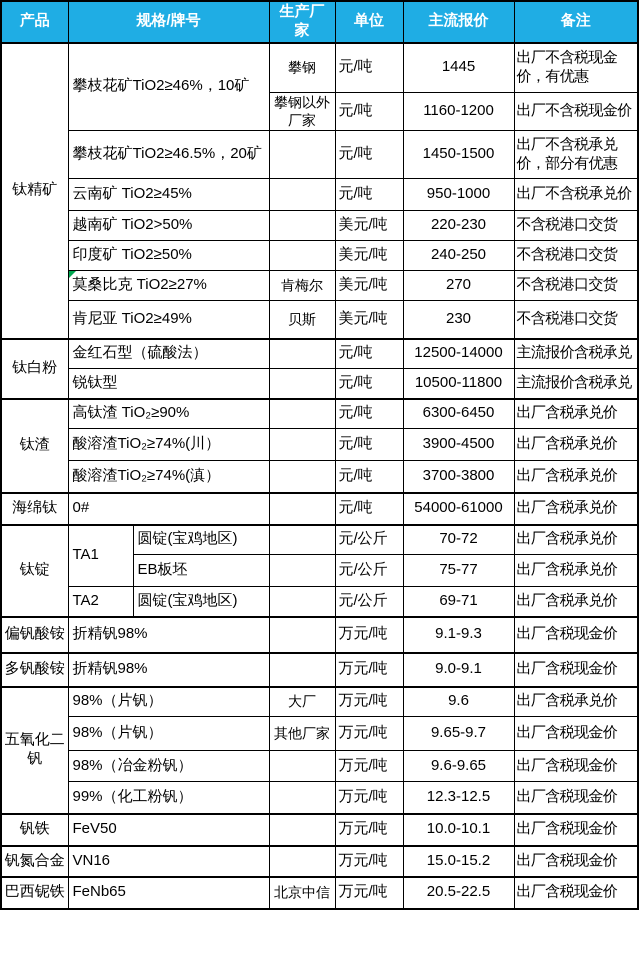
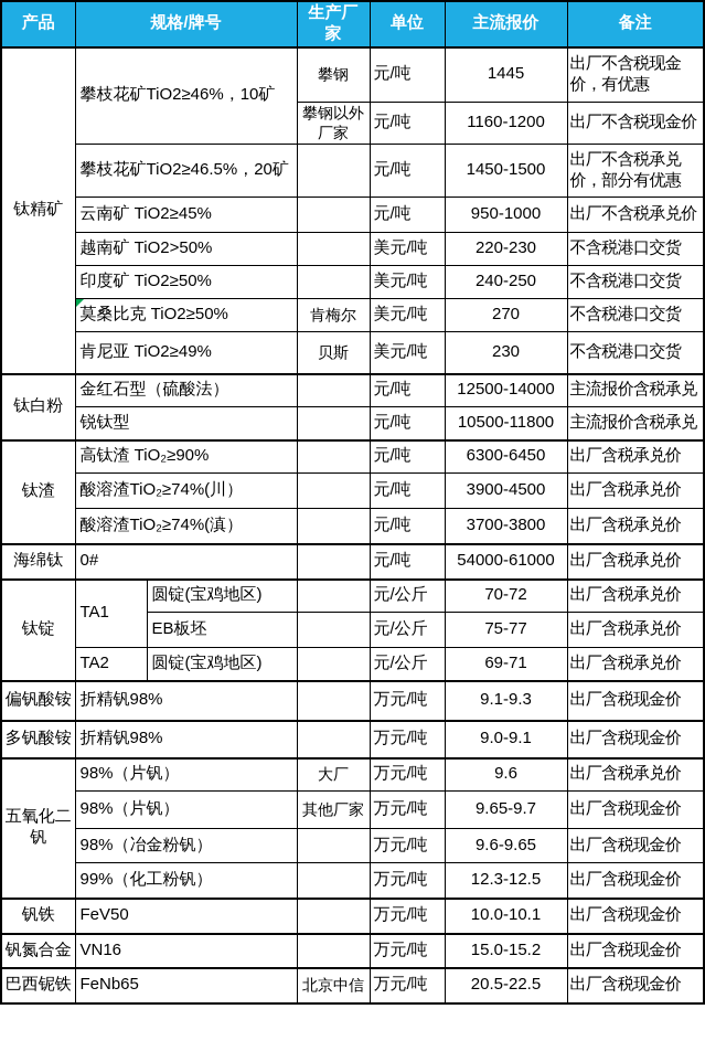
  产品	规格/牌号	生产厂家	单位	主流报价	备注
  钛精矿	攀枝花矿TiO2≥46%，10矿	攀钢	元/吨	1445	出厂不含税现金价，有优惠
  攀钢以外厂家	元/吨	1160-1200	出厂不含税现金价
  攀枝花矿TiO2≥46.5%，20矿		元/吨	1450-1500	出厂不含税承兑价，部分有优惠
  云南矿 TiO2≥45%		元/吨	950-1000	出厂不含税承兑价
  越南矿 TiO2>50%		美元/吨	220-230	不含税港口交货
  印度矿 TiO2≥50%		美元/吨	240-250	不含税港口交货
- 莫桑比克 TiO2≥27%	肯梅尔	美元/吨	270	不含税港口交货
+ 莫桑比克 TiO2≥50%	肯梅尔	美元/吨	270	不含税港口交货
  肯尼亚 TiO2≥49%	贝斯	美元/吨	230	不含税港口交货
  钛白粉	金红石型（硫酸法）		元/吨	12500-14000	主流报价含税承兑
  锐钛型		元/吨	10500-11800	主流报价含税承兑
  钛渣	高钛渣 TiO₂≥90%		元/吨	6300-6450	出厂含税承兑价
  酸溶渣TiO₂≥74%(川）		元/吨	3900-4500	出厂含税承兑价
  酸溶渣TiO₂≥74%(滇）		元/吨	3700-3800	出厂含税承兑价
  海绵钛	0#		元/吨	54000-61000	出厂含税承兑价
  钛锭	TA1	圆锭(宝鸡地区)		元/公斤	70-72	出厂含税承兑价
  EB板坯		元/公斤	75-77	出厂含税承兑价
  TA2	圆锭(宝鸡地区)		元/公斤	69-71	出厂含税承兑价
  偏钒酸铵	折精钒98%		万元/吨	9.1-9.3	出厂含税现金价
  多钒酸铵	折精钒98%		万元/吨	9.0-9.1	出厂含税现金价
  五氧化二钒	98%（片钒）	大厂	万元/吨	9.6	出厂含税承兑价
  98%（片钒）	其他厂家	万元/吨	9.65-9.7	出厂含税现金价
  98%（冶金粉钒）		万元/吨	9.6-9.65	出厂含税现金价
  99%（化工粉钒）		万元/吨	12.3-12.5	出厂含税现金价
  钒铁	FeV50		万元/吨	10.0-10.1	出厂含税现金价
  钒氮合金	VN16		万元/吨	15.0-15.2	出厂含税现金价
  巴西铌铁	FeNb65	北京中信	万元/吨	20.5-22.5	出厂含税现金价
